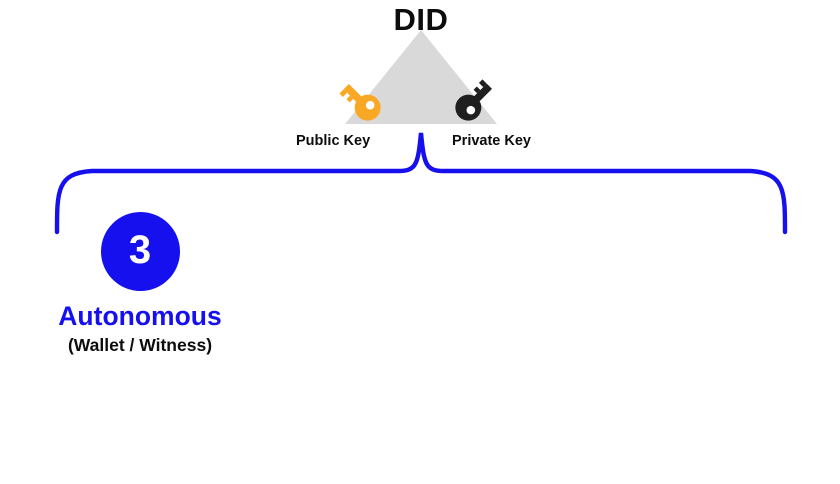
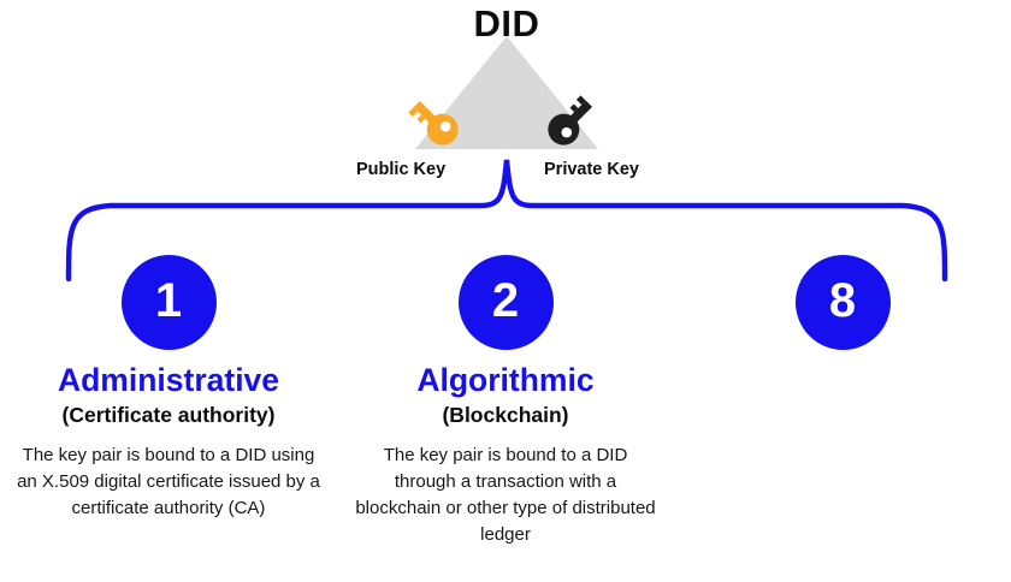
  DID
  Public Key
  Private Key
+ 1
+ Administrative
+ (Certificate authority)
+ The key pair is bound to a DID using an X.509 digital certificate issued by a certificate authority (CA)
+ 2
+ Algorithmic
+ (Blockchain)
+ The key pair is bound to a DID through a transaction with a blockchain or other type of distributed ledger
- 3
+ 8
- Autonomous
- (Wallet / Witness)
